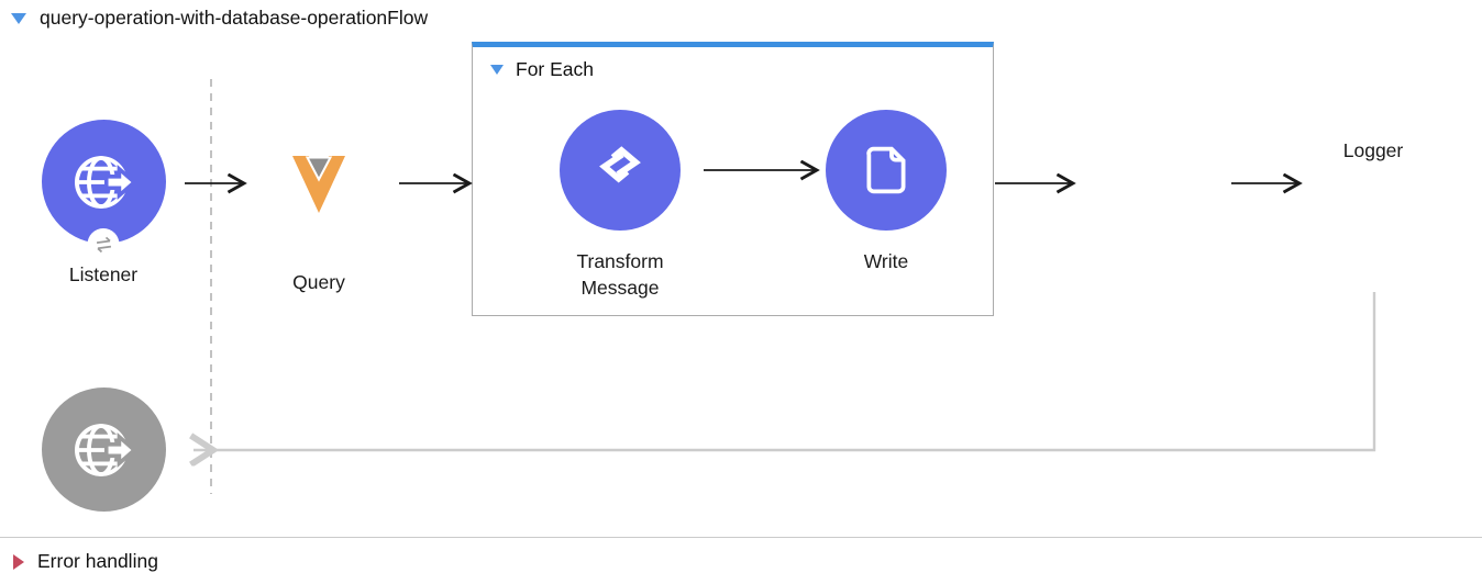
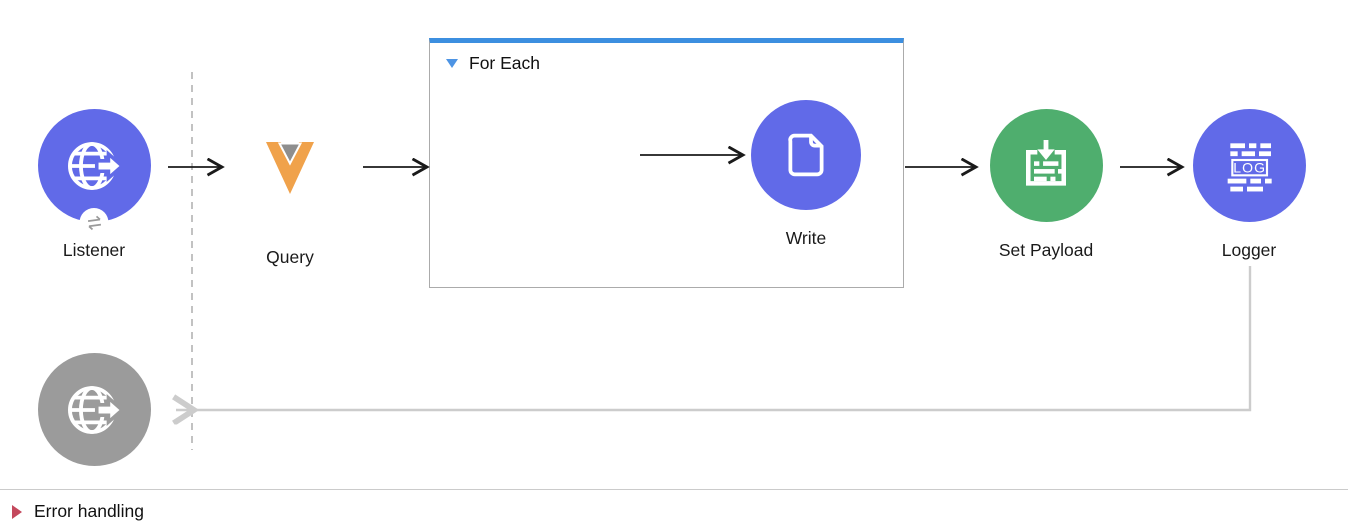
- query-operation-with-database-operationFlow
  For Each
  Listener
  Query
- Transform Message
  Write
+ Set Payload
+ LOG
  Logger
  Error handling
